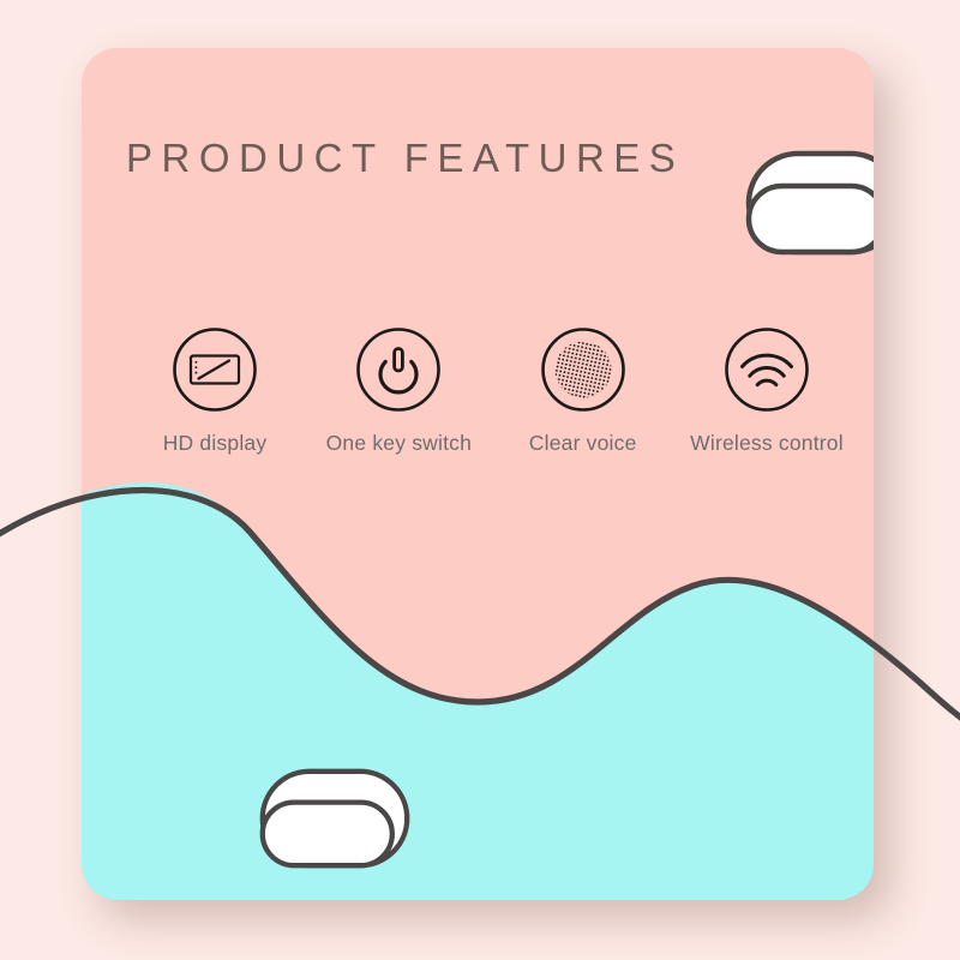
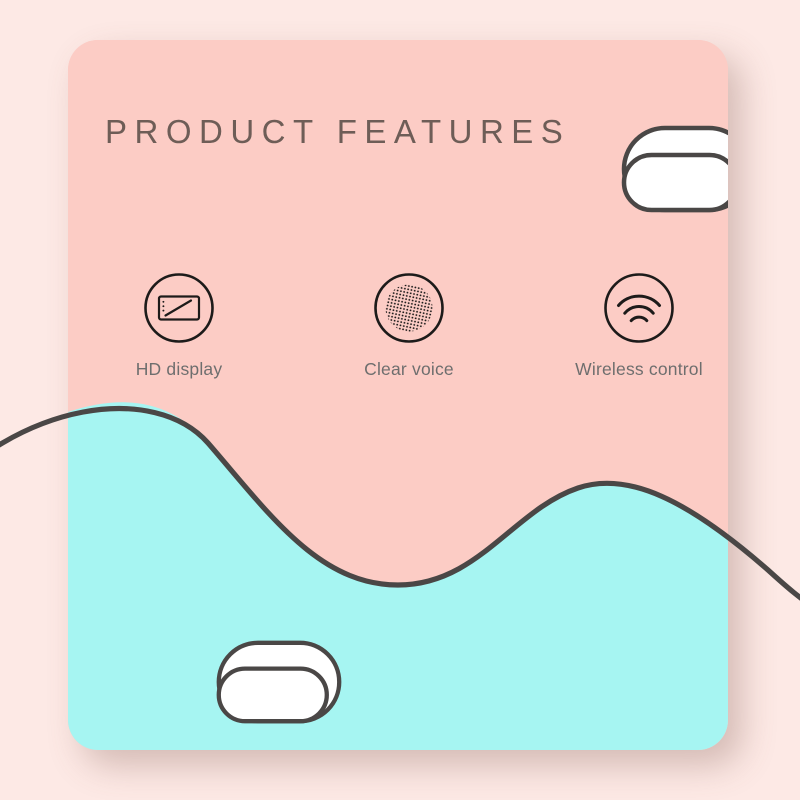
  PRODUCT FEATURES
  HD display
- One key switch
  Clear voice
  Wireless control
